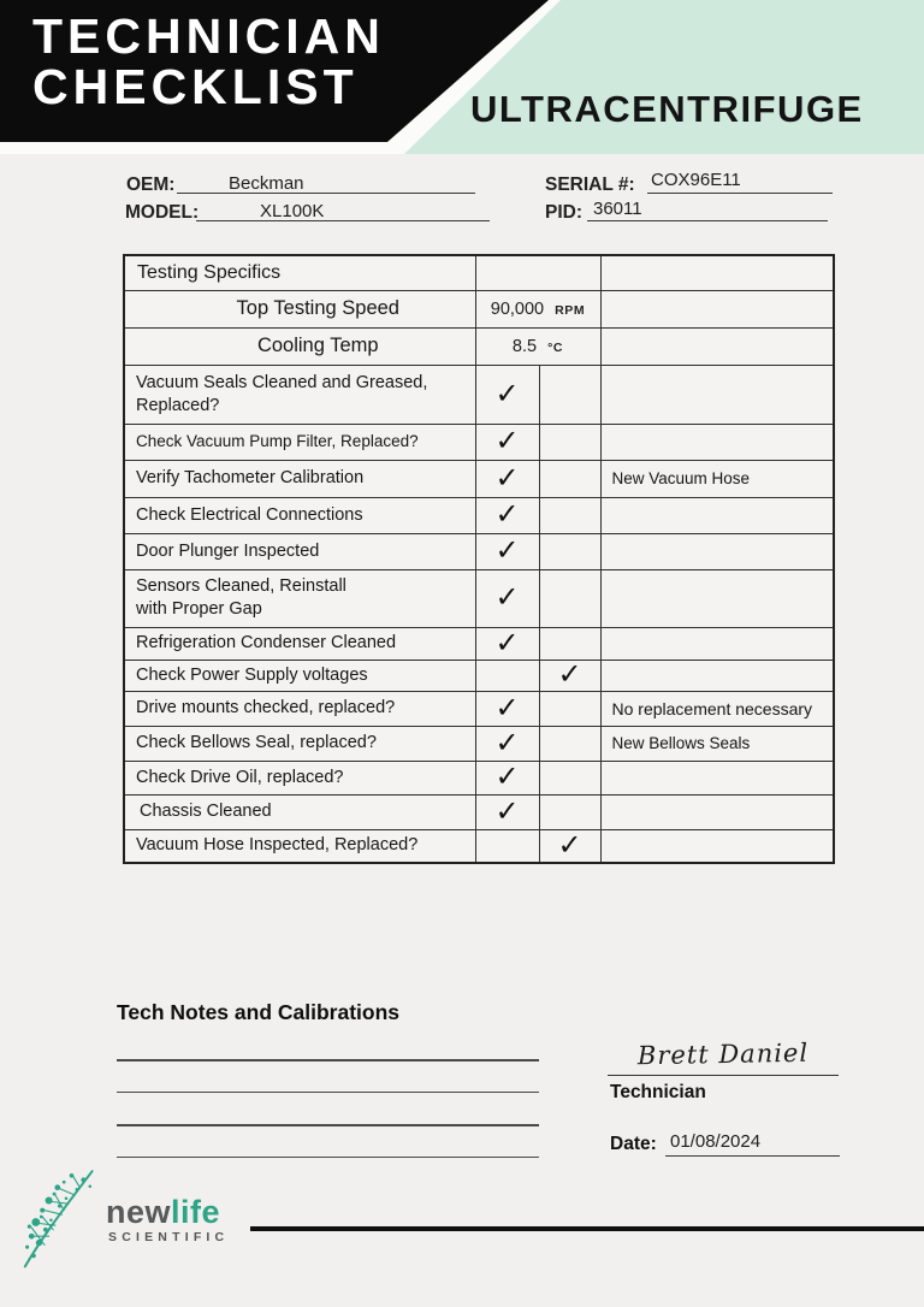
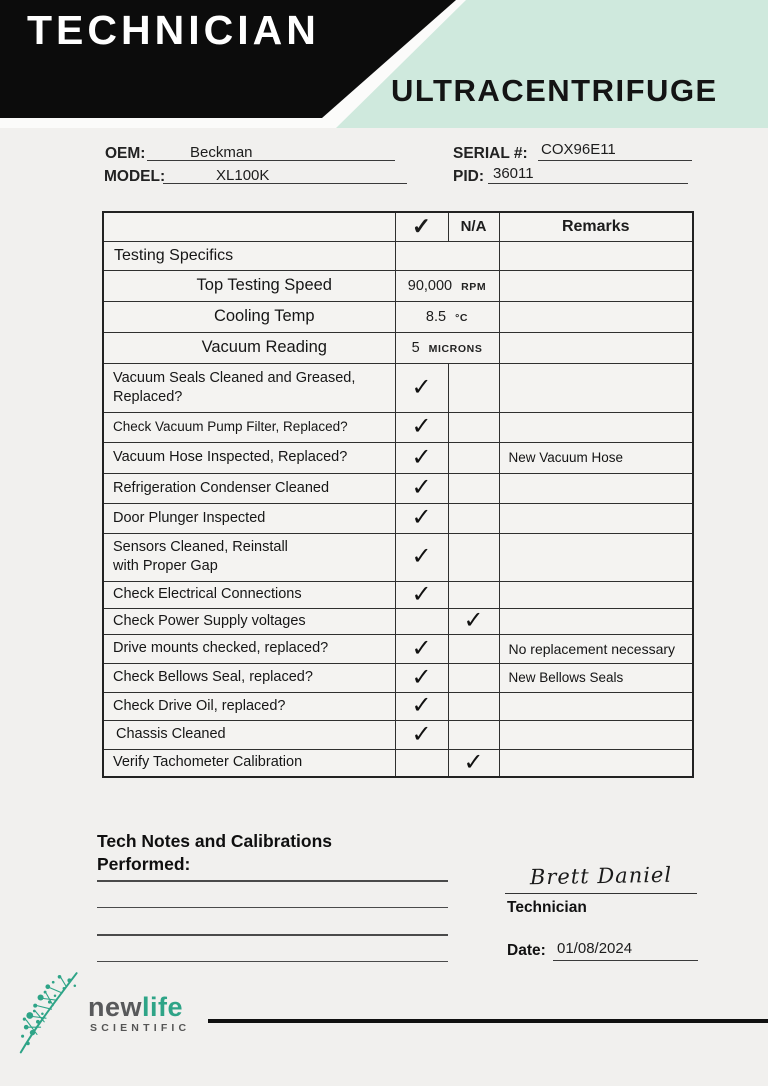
  TECHNICIAN
- CHECKLIST
  ULTRACENTRIFUGE
  OEM:
  Beckman
  MODEL:
  XL100K
  SERIAL #:
  COX96E11
  PID:
  36011
+ 	✓	N/A	Remarks
  Testing Specifics
  Top Testing Speed	90,000 RPM
  Cooling Temp	8.5 °C
+ Vacuum Reading	5 MICRONS
  Vacuum Seals Cleaned and Greased, Replaced?	✓
  Check Vacuum Pump Filter, Replaced?	✓
- Verify Tachometer Calibration	✓		New Vacuum Hose
+ Vacuum Hose Inspected, Replaced?	✓		New Vacuum Hose
- Check Electrical Connections	✓
+ Refrigeration Condenser Cleaned	✓
  Door Plunger Inspected	✓
  Sensors Cleaned, Reinstall with Proper Gap	✓
- Refrigeration Condenser Cleaned	✓
+ Check Electrical Connections	✓
  Check Power Supply voltages		✓
  Drive mounts checked, replaced?	✓		No replacement necessary
  Check Bellows Seal, replaced?	✓		New Bellows Seals
  Check Drive Oil, replaced?	✓
  Chassis Cleaned	✓
- Vacuum Hose Inspected, Replaced?		✓
+ Verify Tachometer Calibration		✓
  Tech Notes and Calibrations
+ Performed:
  Brett Daniel
  Technician
  Date:
  01/08/2024
  newlife
  SCIENTIFIC
